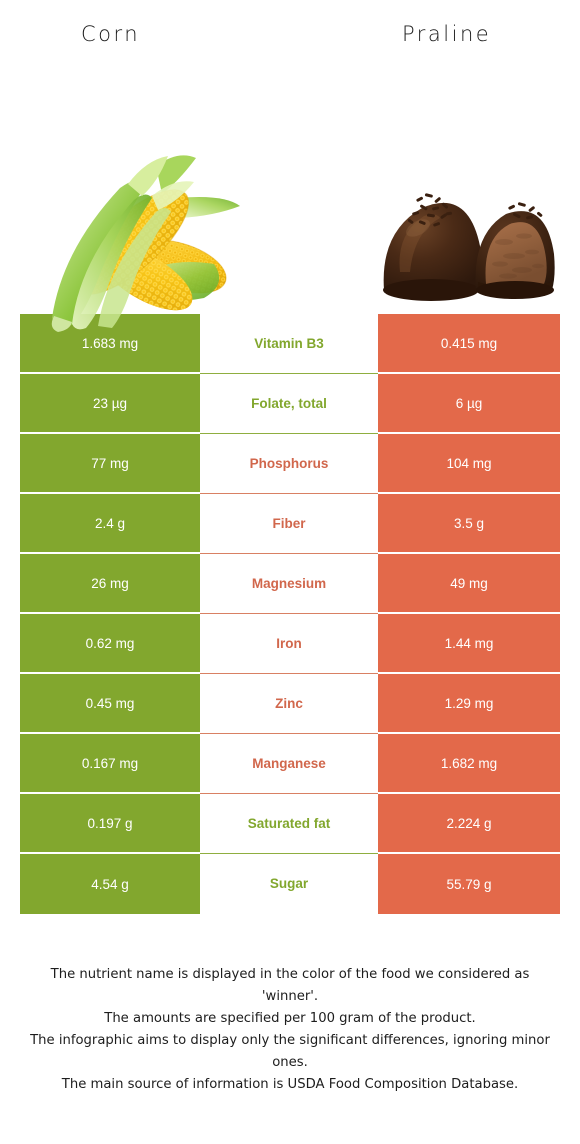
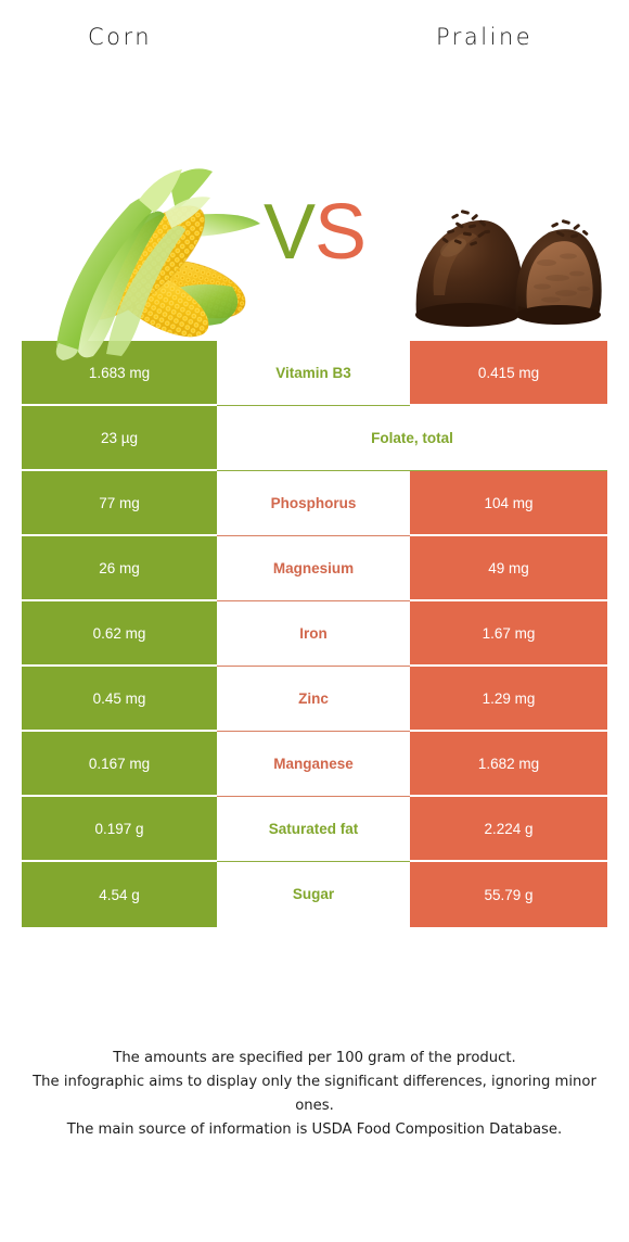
  Corn
  Praline
+ VS
  1.683 mg
  Vitamin B3
  0.415 mg
  23 µg
  Folate, total
- 6 µg
  77 mg
  Phosphorus
  104 mg
- 2.4 g
- Fiber
- 3.5 g
  26 mg
  Magnesium
  49 mg
  0.62 mg
  Iron
- 1.44 mg
+ 1.67 mg
  0.45 mg
  Zinc
  1.29 mg
  0.167 mg
  Manganese
  1.682 mg
  0.197 g
  Saturated fat
  2.224 g
  4.54 g
  Sugar
  55.79 g
- The nutrient name is displayed in the color of the food we considered as 'winner'.
  The amounts are specified per 100 gram of the product.
  The infographic aims to display only the significant differences, ignoring minor ones.
  The main source of information is USDA Food Composition Database.
